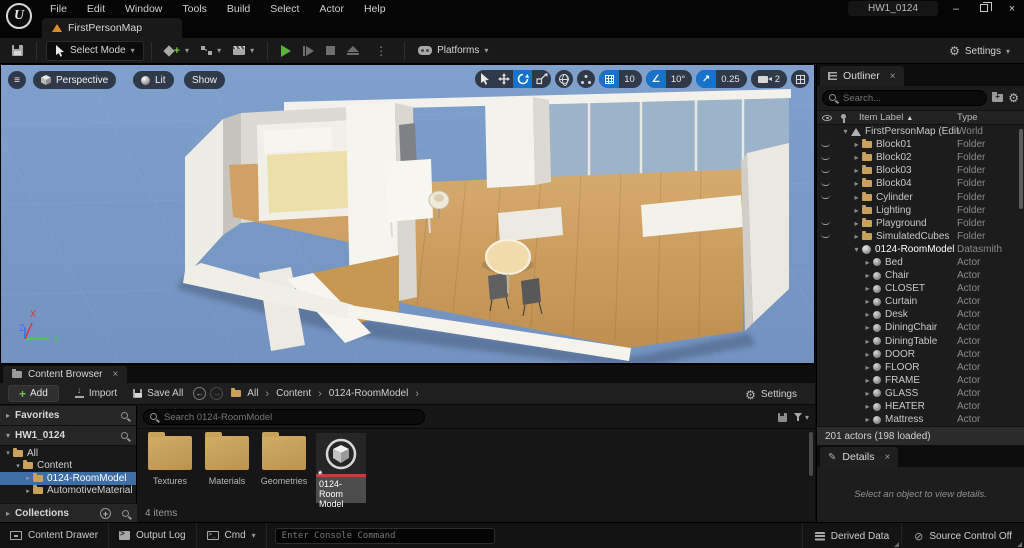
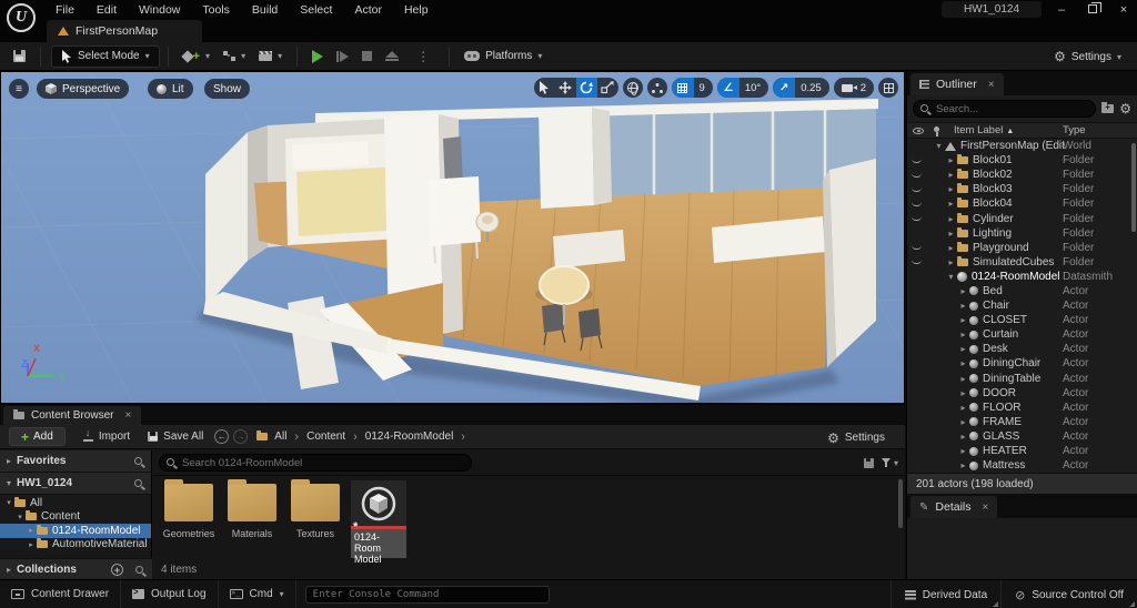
  U
  File
  Edit
  Window
  Tools
  Build
  Select
  Actor
  Help
  HW1_0124
  –
  ×
  FirstPersonMap
  Select Mode
  ▾
  +
  ▾
  ▾
  ▾
  ⋮
  Platforms
  ▾
  ⚙
  Settings
  ▾
  ≡
  Perspective
  Lit
  Show
- 10
+ 9
  ∠
  10°
  ↗
  0.25
  2
  Y
  Z
  X
  Outliner
  ×
  Search...
  ⚙
  Item Label
  Type
  ▾
  FirstPersonMap (Edit
  World
  ▸
  Block01
  Folder
  ▸
  Block02
  Folder
  ▸
  Block03
  Folder
  ▸
  Block04
  Folder
  ▸
  Cylinder
  Folder
  ▸
  Lighting
  Folder
  ▸
  Playground
  Folder
  ▸
  SimulatedCubes
  Folder
  ▾
  0124-RoomModel
  Datasmith
  ▸
  Bed
  Actor
  ▸
  Chair
  Actor
  ▸
  CLOSET
  Actor
  ▸
  Curtain
  Actor
  ▸
  Desk
  Actor
  ▸
  DiningChair
  Actor
  ▸
  DiningTable
  Actor
  ▸
  DOOR
  Actor
  ▸
  FLOOR
  Actor
  ▸
  FRAME
  Actor
  ▸
  GLASS
  Actor
  ▸
  HEATER
  Actor
  ▸
  Mattress
  Actor
  201 actors (198 loaded)
  ✎
  Details
  ×
- Select an object to view details.
  Content Browser
  ×
  +
  Add
  Import
  Save All
  ←
  →
  All
  ›
  Content
  ›
  0124-RoomModel
  ›
  ⚙
  Settings
  ▸
  Favorites
  ▾
  HW1_0124
  All
  Content
  0124-RoomModel
  AutomotiveMaterial
  ▸
  Collections
  +
  Search 0124-RoomModel
  ▾
- Textures
+ Geometries
  Materials
- Geometries
+ Textures
  0124-Room Model
  *
  4 items
  Content Drawer
  Output Log
  Cmd
  ▾
  Enter Console Command
  Derived Data
  ⊘
  Source Control Off
